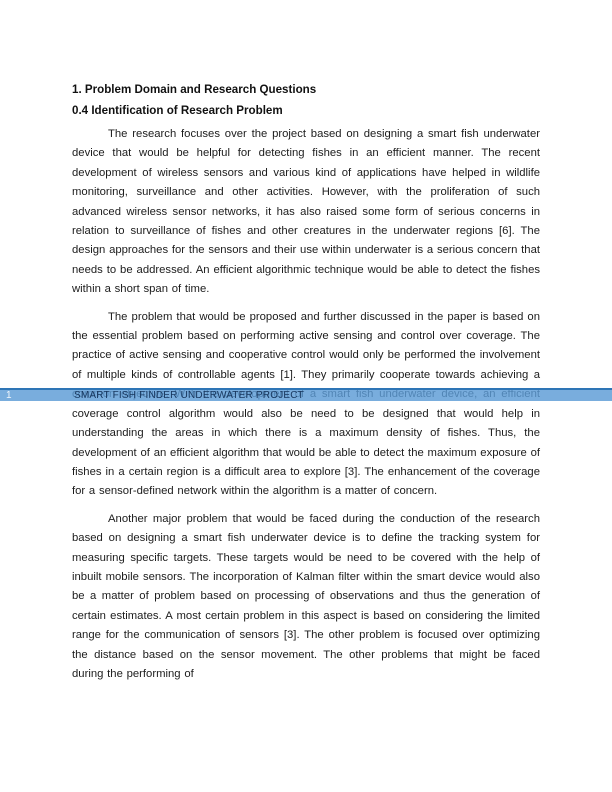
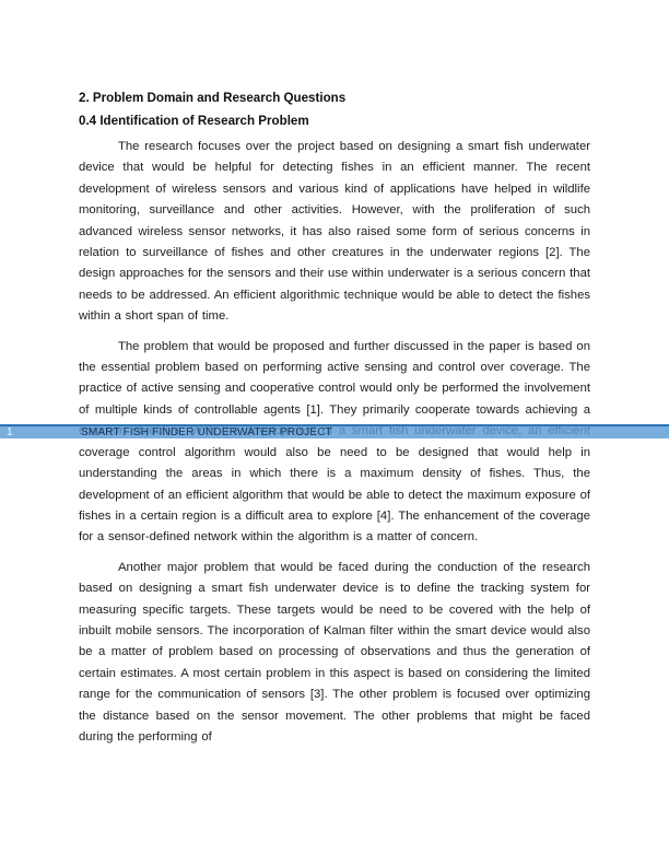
- 1. Problem Domain and Research Questions
+ 2. Problem Domain and Research Questions
  0.4 Identification of Research Problem
- The research focuses over the project based on designing a smart fish underwater device that would be helpful for detecting fishes in an efficient manner. The recent development of wireless sensors and various kind of applications have helped in wildlife monitoring, surveillance and other activities. However, with the proliferation of such advanced wireless sensor networks, it has also raised some form of serious concerns in relation to surveillance of fishes and other creatures in the underwater regions [6]. The design approaches for the sensors and their use within underwater is a serious concern that needs to be addressed. An efficient algorithmic technique would be able to detect the fishes within a short span of time.
+ The research focuses over the project based on designing a smart fish underwater device that would be helpful for detecting fishes in an efficient manner. The recent development of wireless sensors and various kind of applications have helped in wildlife monitoring, surveillance and other activities. However, with the proliferation of such advanced wireless sensor networks, it has also raised some form of serious concerns in relation to surveillance of fishes and other creatures in the underwater regions [2]. The design approaches for the sensors and their use within underwater is a serious concern that needs to be addressed. An efficient algorithmic technique would be able to detect the fishes within a short span of time.
- The problem that would be proposed and further discussed in the paper is based on the essential problem based on performing active sensing and control over coverage. The practice of active sensing and cooperative control would only be performed the involvement of multiple kinds of controllable agents [1]. They primarily cooperate towards achieving a common objective. With the development of a smart fish underwater device, an efficient coverage control algorithm would also be need to be designed that would help in understanding the areas in which there is a maximum density of fishes. Thus, the development of an efficient algorithm that would be able to detect the maximum exposure of fishes in a certain region is a difficult area to explore [3]. The enhancement of the coverage for a sensor-defined network within the algorithm is a matter of concern.
+ The problem that would be proposed and further discussed in the paper is based on the essential problem based on performing active sensing and control over coverage. The practice of active sensing and cooperative control would only be performed the involvement of multiple kinds of controllable agents [1]. They primarily cooperate towards achieving a common objective. With the development of a smart fish underwater device, an efficient coverage control algorithm would also be need to be designed that would help in understanding the areas in which there is a maximum density of fishes. Thus, the development of an efficient algorithm that would be able to detect the maximum exposure of fishes in a certain region is a difficult area to explore [4]. The enhancement of the coverage for a sensor-defined network within the algorithm is a matter of concern.
  Another major problem that would be faced during the conduction of the research based on designing a smart fish underwater device is to define the tracking system for measuring specific targets. These targets would be need to be covered with the help of inbuilt mobile sensors. The incorporation of Kalman filter within the smart device would also be a matter of problem based on processing of observations and thus the generation of certain estimates. A most certain problem in this aspect is based on considering the limited range for the communication of sensors [3]. The other problem is focused over optimizing the distance based on the sensor movement. The other problems that might be faced during the performing of
  1
  SMART FISH FINDER UNDERWATER PROJECT
